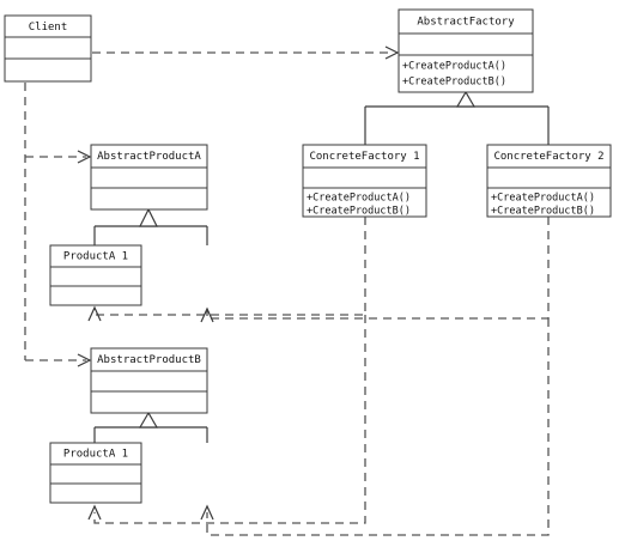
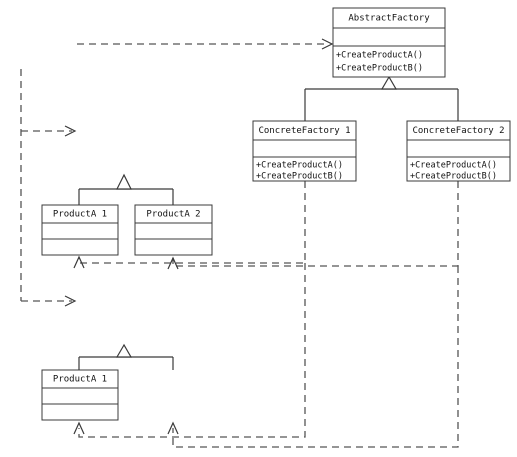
- Client
  AbstractFactory
  +CreateProductA()
  +CreateProductB()
  ConcreteFactory 1
  +CreateProductA()
  +CreateProductB()
  ConcreteFactory 2
  +CreateProductA()
  +CreateProductB()
- AbstractProductA
- AbstractProductB
  ProductA 1
+ ProductA 2
  ProductA 1
